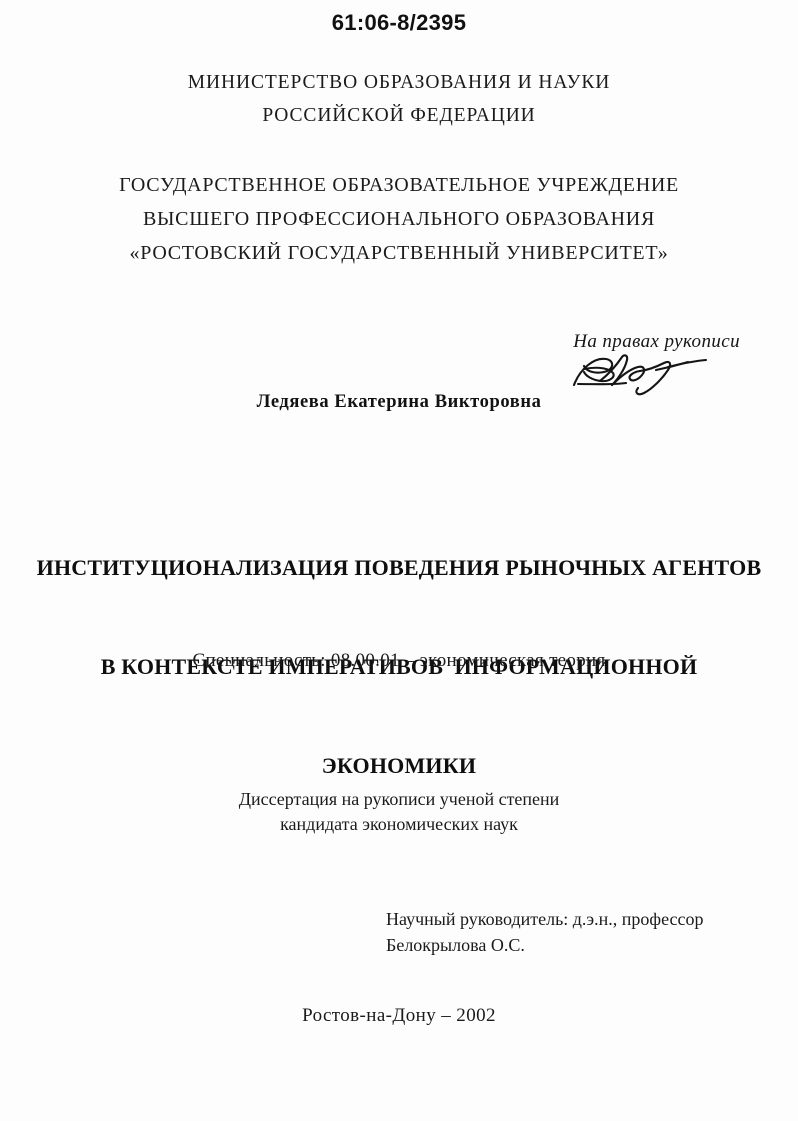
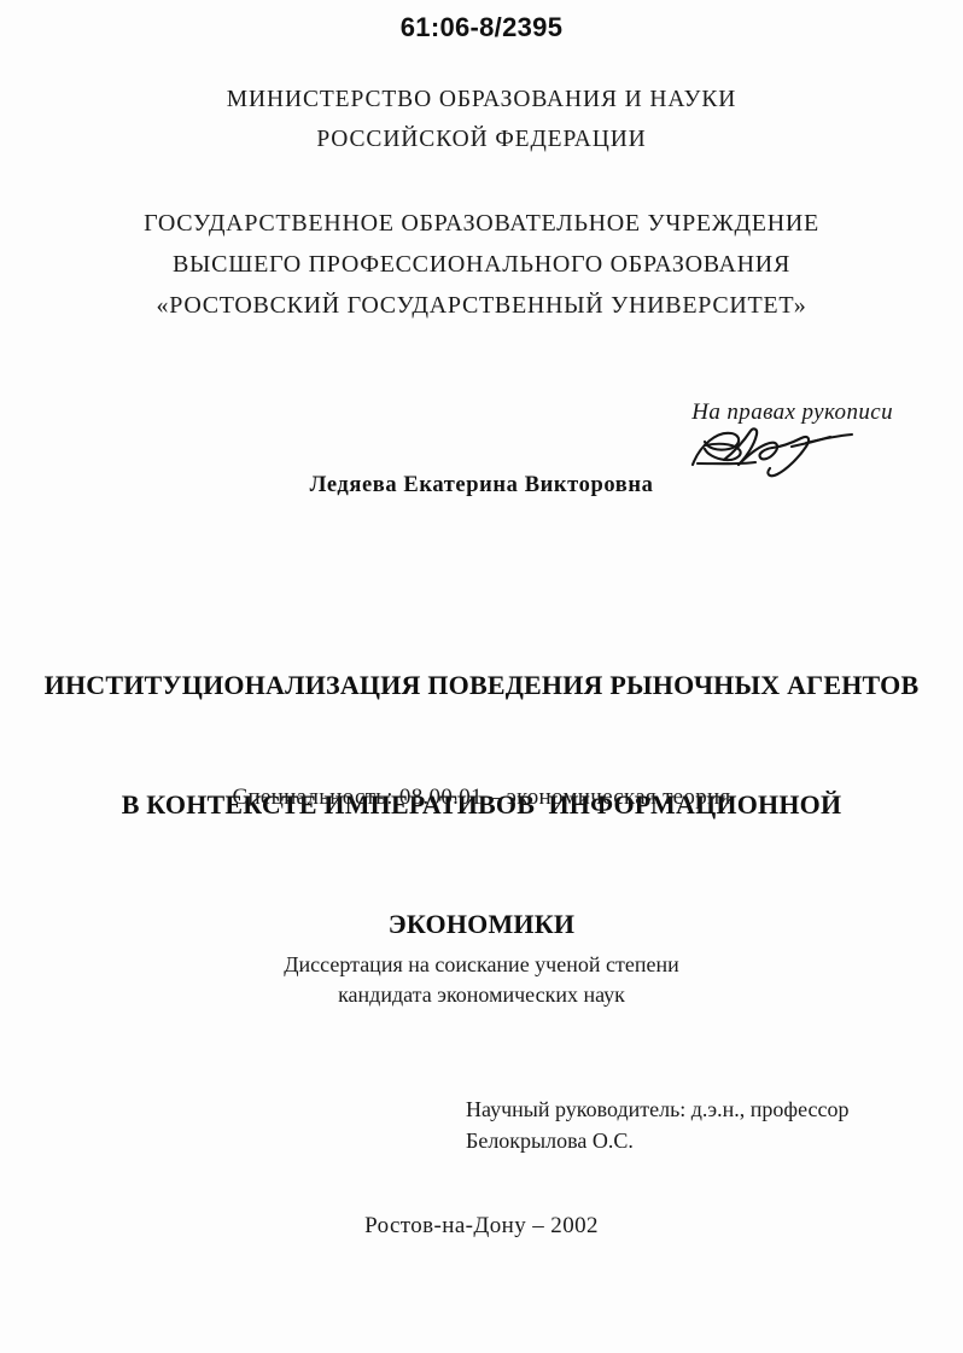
  61:06-8/2395
  МИНИСТЕРСТВО ОБРАЗОВАНИЯ И НАУКИ
  РОССИЙСКОЙ ФЕДЕРАЦИИ
  ГОСУДАРСТВЕННОЕ ОБРАЗОВАТЕЛЬНОЕ УЧРЕЖДЕНИЕ
  ВЫСШЕГО ПРОФЕССИОНАЛЬНОГО ОБРАЗОВАНИЯ
  «РОСТОВСКИЙ ГОСУДАРСТВЕННЫЙ УНИВЕРСИТЕТ»
  На правах рукописи
  Ледяева Екатерина Викторовна
  ИНСТИТУЦИОНАЛИЗАЦИЯ ПОВЕДЕНИЯ РЫНОЧНЫХ АГЕНТОВ
  В КОНТЕКСТЕ ИМПЕРАТИВОВ ИНФОРМАЦИОННОЙ
  ЭКОНОМИКИ
  Специальность: 08.00.01 – экономическая теория
- Диссертация на рукописи ученой степени
+ Диссертация на соискание ученой степени
  кандидата экономических наук
  Научный руководитель: д.э.н., профессор
  Белокрылова О.С.
  Ростов-на-Дону – 2002
